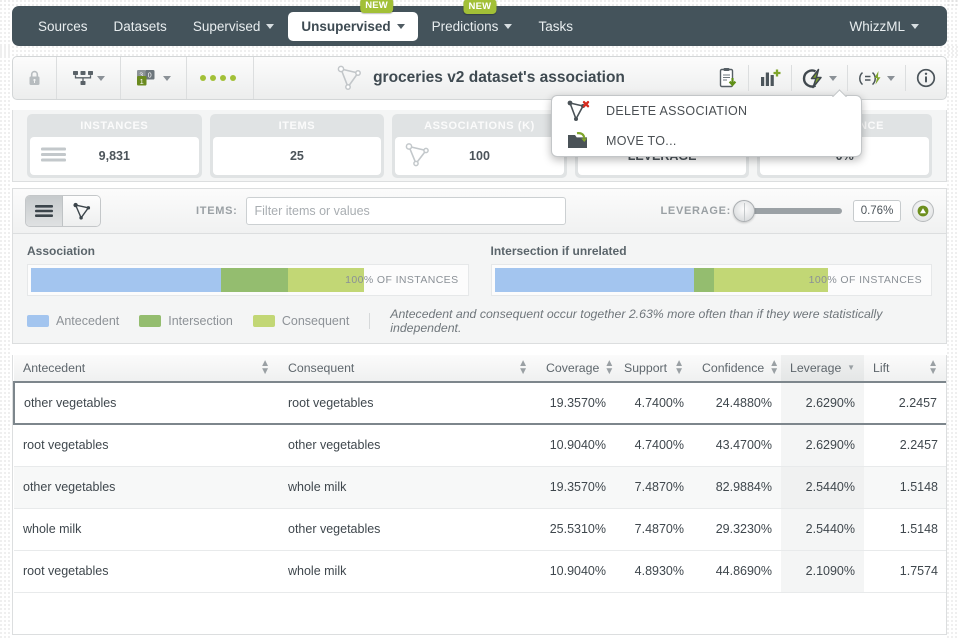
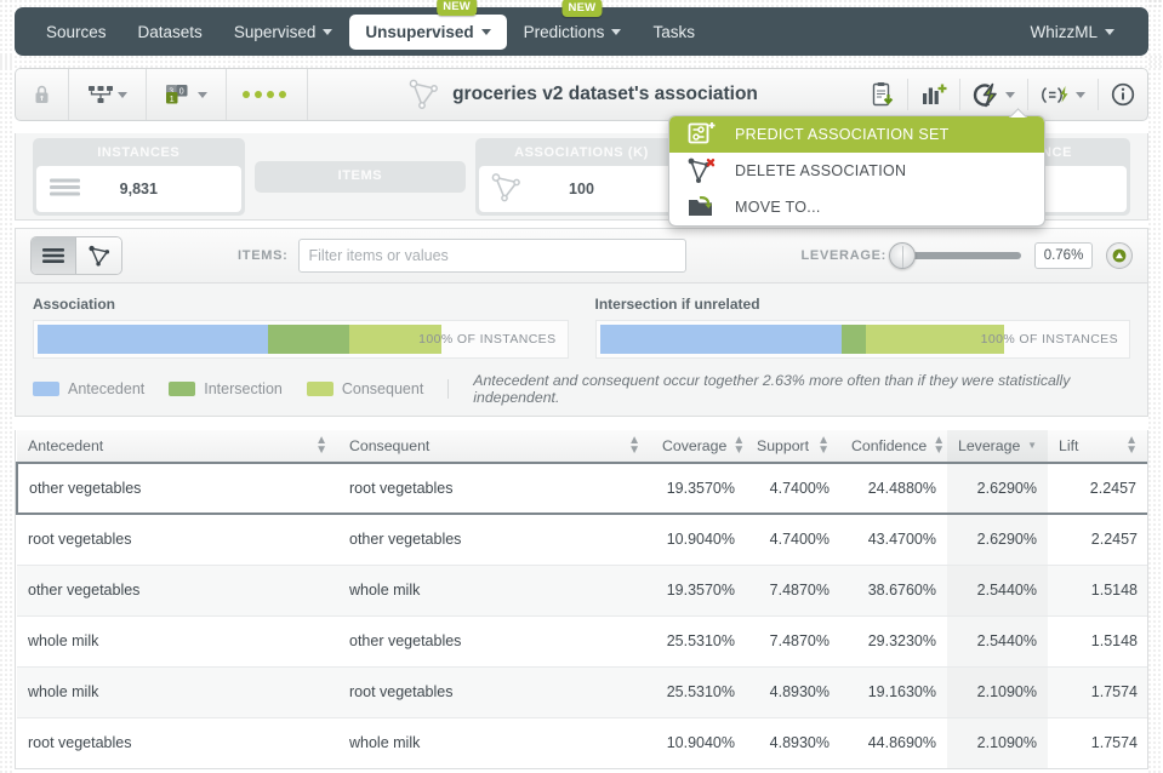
  Sources
  Datasets
  Supervised
  NEW
  Unsupervised
  NEW
  Predictions
  Tasks
  WhizzML
  1
  groceries v2 dataset's association
  INSTANCES
  9,831
  ITEMS
- 25
  ASSOCIATIONS (K)
  100
  ITEMS:
  Filter items or values
  LEVERAGE:
  0.76%
  Association
  100% OF INSTANCES
  Intersection if unrelated
  100% OF INSTANCES
  Antecedent
  Intersection
  Consequent
  Antecedent and consequent occur together 2.63% more often than if they were statistically independent.
  Antecedent ▲▼	Consequent ▲▼	Coverage ▲▼	Support ▲▼	Confidence ▲▼	Leverage ▼	Lift ▲▼
  other vegetables	root vegetables	19.3570%	4.7400%	24.4880%	2.6290%	2.2457
  root vegetables	other vegetables	10.9040%	4.7400%	43.4700%	2.6290%	2.2457
- other vegetables	whole milk	19.3570%	7.4870%	82.9884%	2.5440%	1.5148
+ other vegetables	whole milk	19.3570%	7.4870%	38.6760%	2.5440%	1.5148
  whole milk	other vegetables	25.5310%	7.4870%	29.3230%	2.5440%	1.5148
+ whole milk	root vegetables	25.5310%	4.8930%	19.1630%	2.1090%	1.7574
  root vegetables	whole milk	10.9040%	4.8930%	44.8690%	2.1090%	1.7574
+ PREDICT ASSOCIATION SET
  DELETE ASSOCIATION
  MOVE TO...
